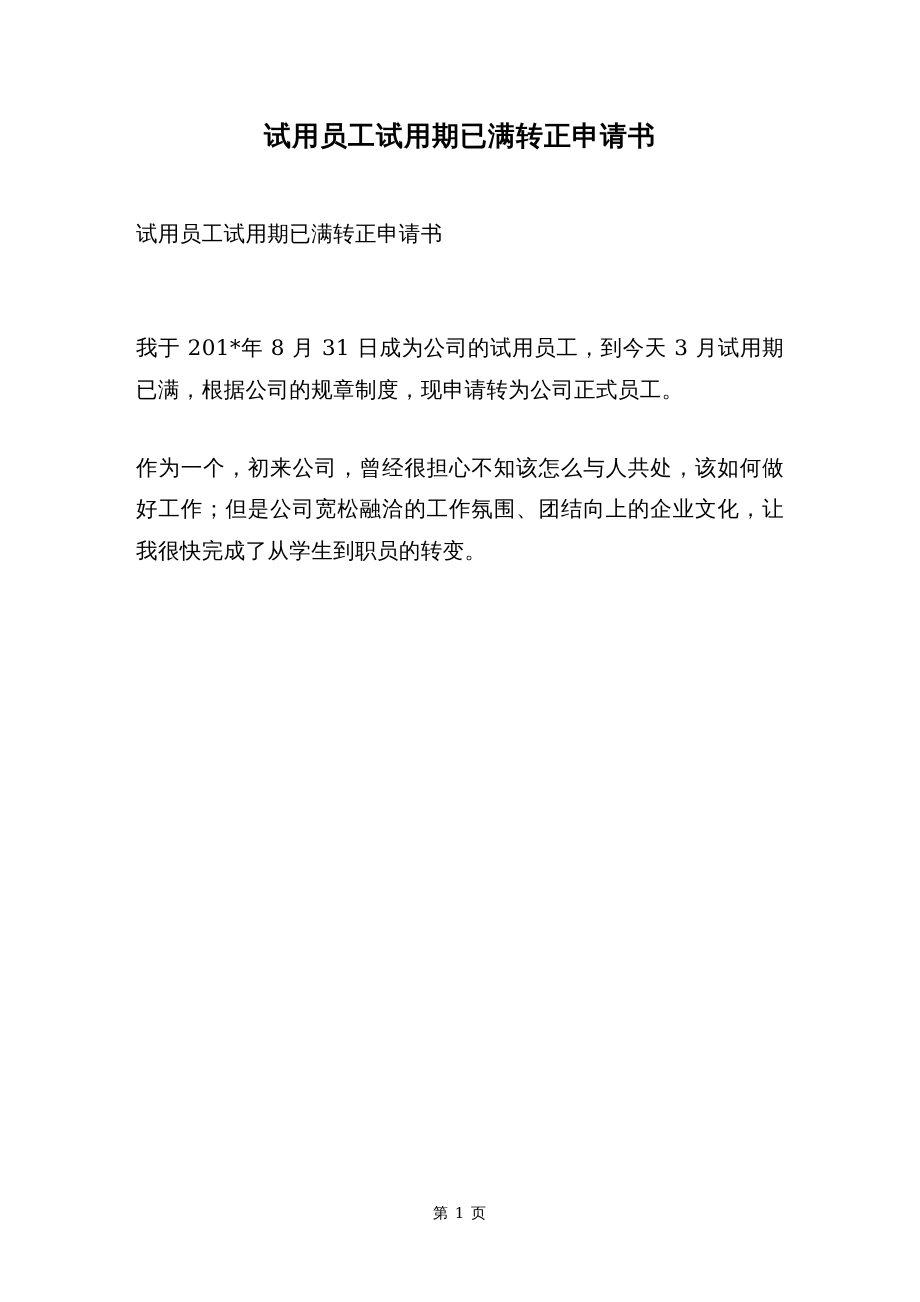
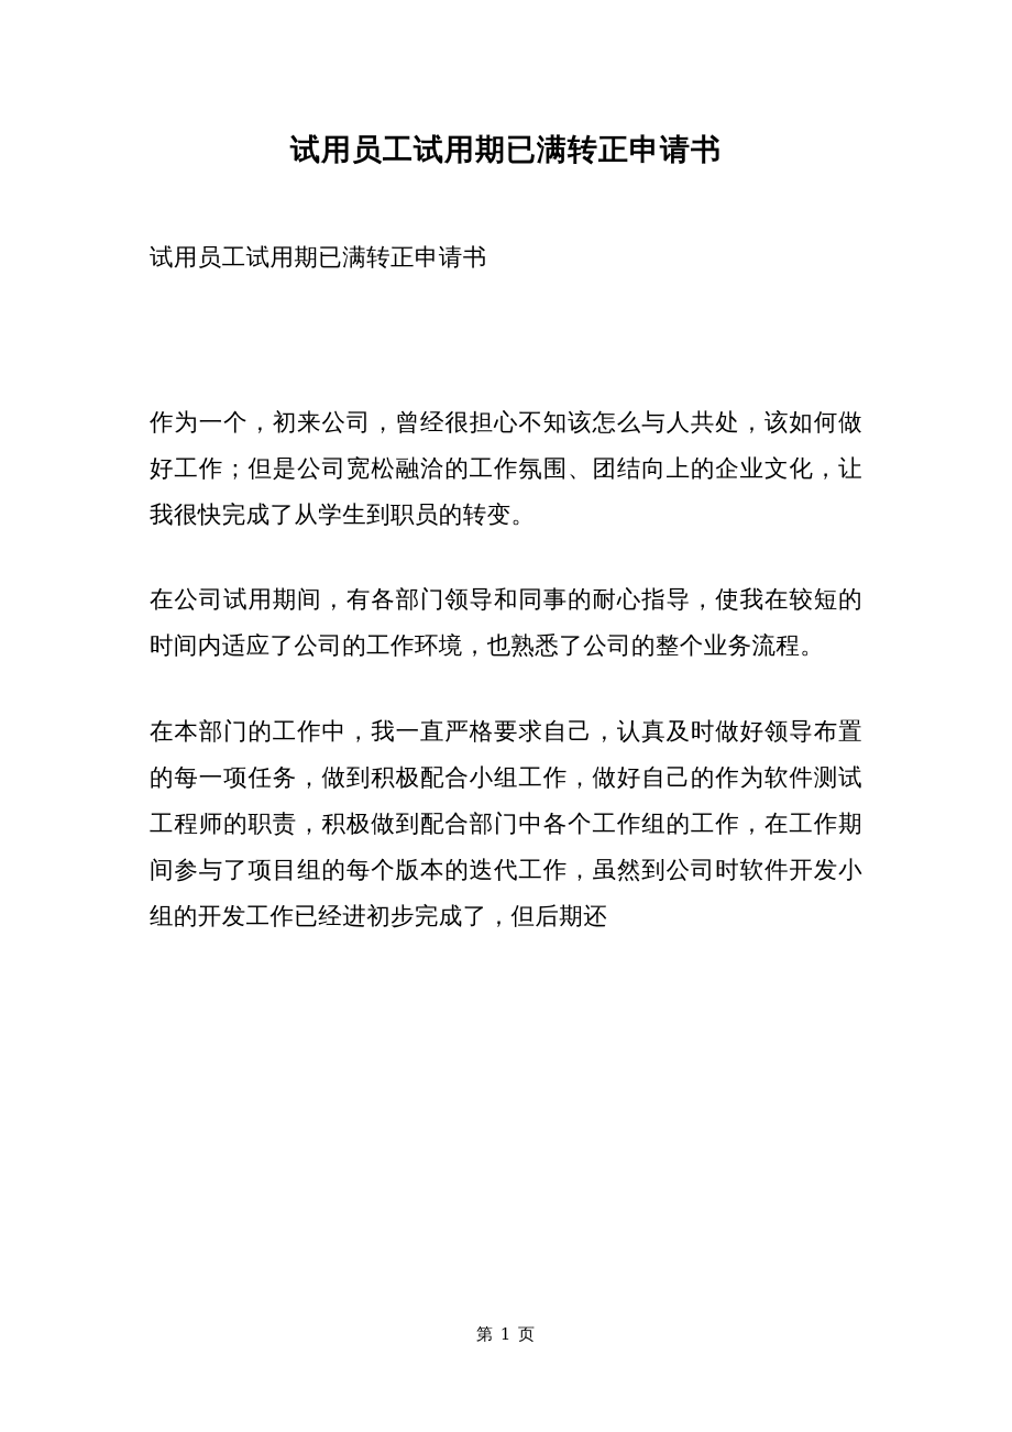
  试用员工试用期已满转正申请书
  试用员工试用期已满转正申请书
- 我于 201*年 8 月 31 日成为公司的试用员工，到今天 3 月试用期已满，根据公司的规章制度，现申请转为公司正式员工。
  作为一个，初来公司，曾经很担心不知该怎么与人共处，该如何做好工作；但是公司宽松融洽的工作氛围、团结向上的企业文化，让我很快完成了从学生到职员的转变。
+ 在公司试用期间，有各部门领导和同事的耐心指导，使我在较短的时间内适应了公司的工作环境，也熟悉了公司的整个业务流程。
+ 在本部门的工作中，我一直严格要求自己，认真及时做好领导布置的每一项任务，做到积极配合小组工作，做好自己的作为软件测试工程师的职责，积极做到配合部门中各个工作组的工作，在工作期间参与了项目组的每个版本的迭代工作，虽然到公司时软件开发小组的开发工作已经进初步完成了，但后期还
  第 1 页
